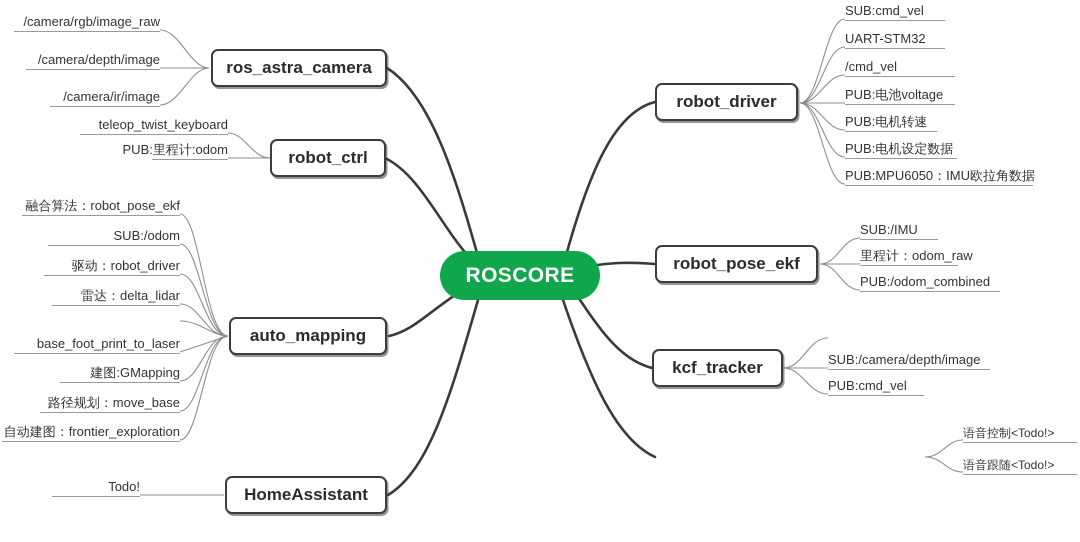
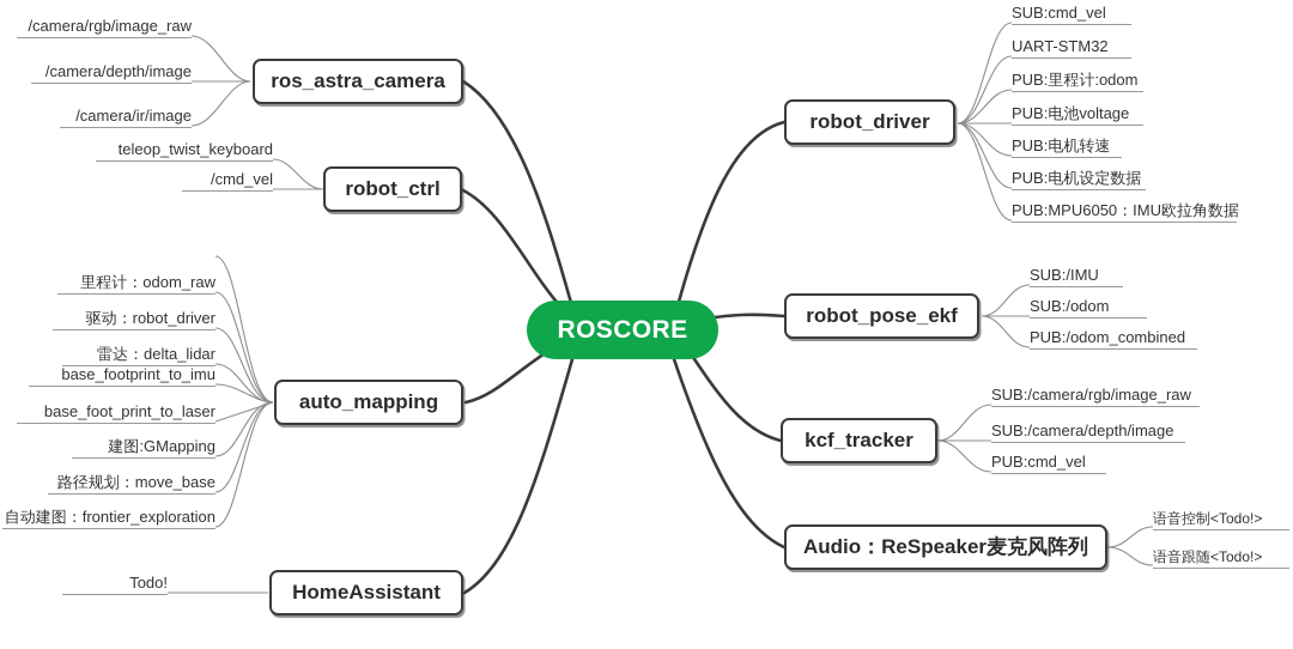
  ROSCORE
  ros_astra_camera
  robot_ctrl
  auto_mapping
  HomeAssistant
  robot_driver
  robot_pose_ekf
  kcf_tracker
+ Audio：ReSpeaker麦克风阵列
  /camera/rgb/image_raw
  /camera/depth/image
  /camera/ir/image
  teleop_twist_keyboard
- PUB:里程计:odom
+ /cmd_vel
- 融合算法：robot_pose_ekf
- SUB:/odom
+ 里程计：odom_raw
  驱动：robot_driver
  雷达：delta_lidar
+ base_footprint_to_imu
  base_foot_print_to_laser
  建图:GMapping
  路径规划：move_base
  自动建图：frontier_exploration
  Todo!
  SUB:cmd_vel
  UART-STM32
- /cmd_vel
+ PUB:里程计:odom
  PUB:电池voltage
  PUB:电机转速
  PUB:电机设定数据
  PUB:MPU6050：IMU欧拉角数据
  SUB:/IMU
- 里程计：odom_raw
+ SUB:/odom
  PUB:/odom_combined
+ SUB:/camera/rgb/image_raw
  SUB:/camera/depth/image
  PUB:cmd_vel
  语音控制<Todo!>
  语音跟随<Todo!>
